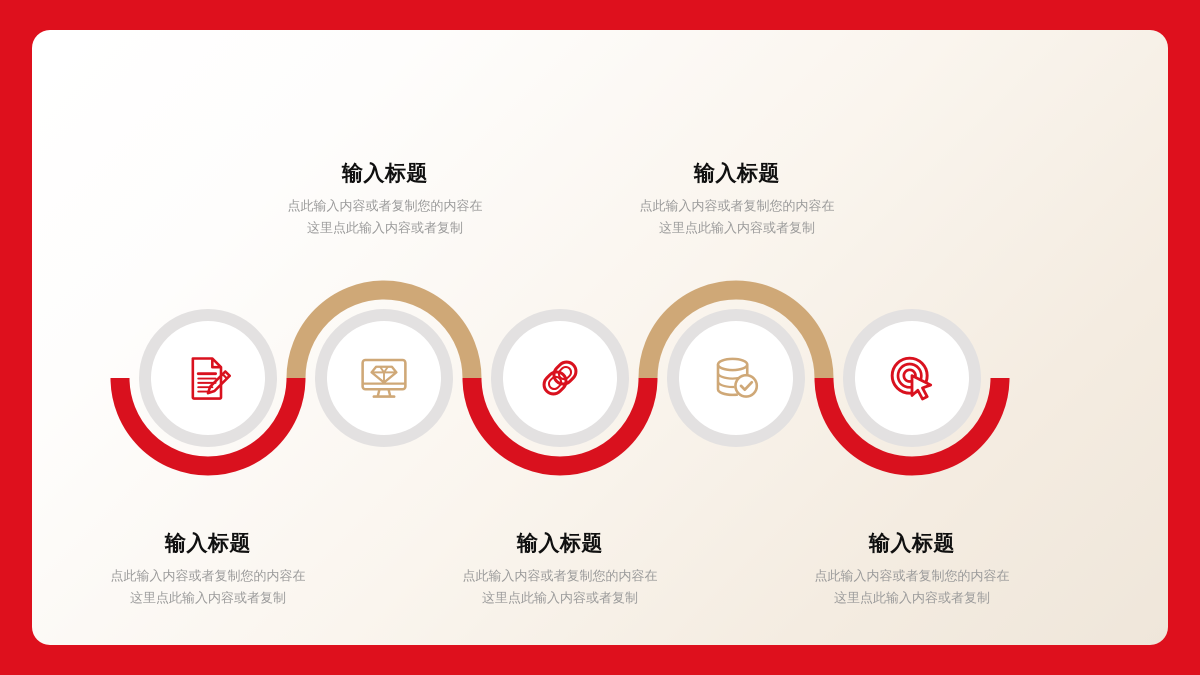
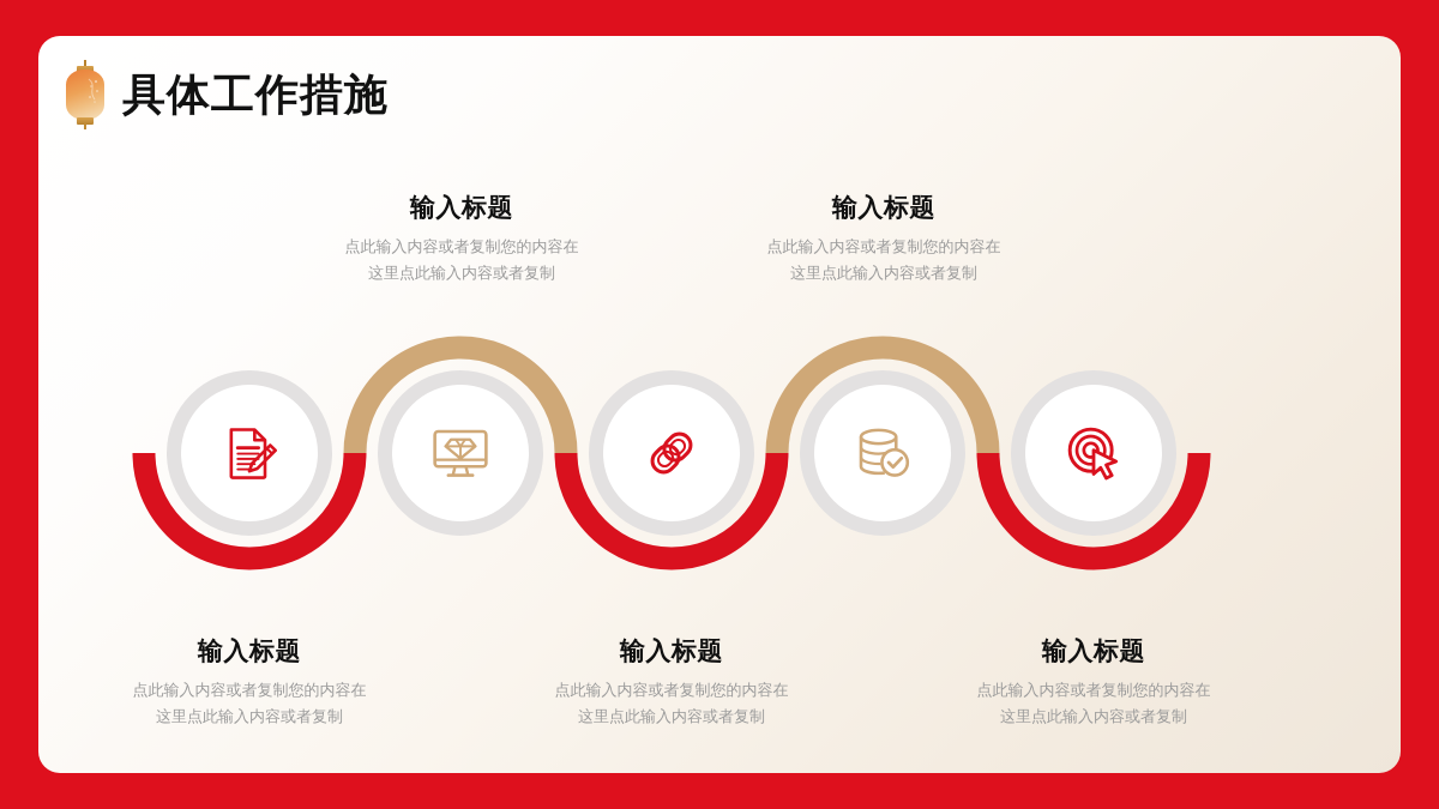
+ 具体工作措施
  输入标题
  点此输入内容或者复制您的内容在
  这里点此输入内容或者复制
  输入标题
  点此输入内容或者复制您的内容在
  这里点此输入内容或者复制
  输入标题
  点此输入内容或者复制您的内容在
  这里点此输入内容或者复制
  输入标题
  点此输入内容或者复制您的内容在
  这里点此输入内容或者复制
  输入标题
  点此输入内容或者复制您的内容在
  这里点此输入内容或者复制
